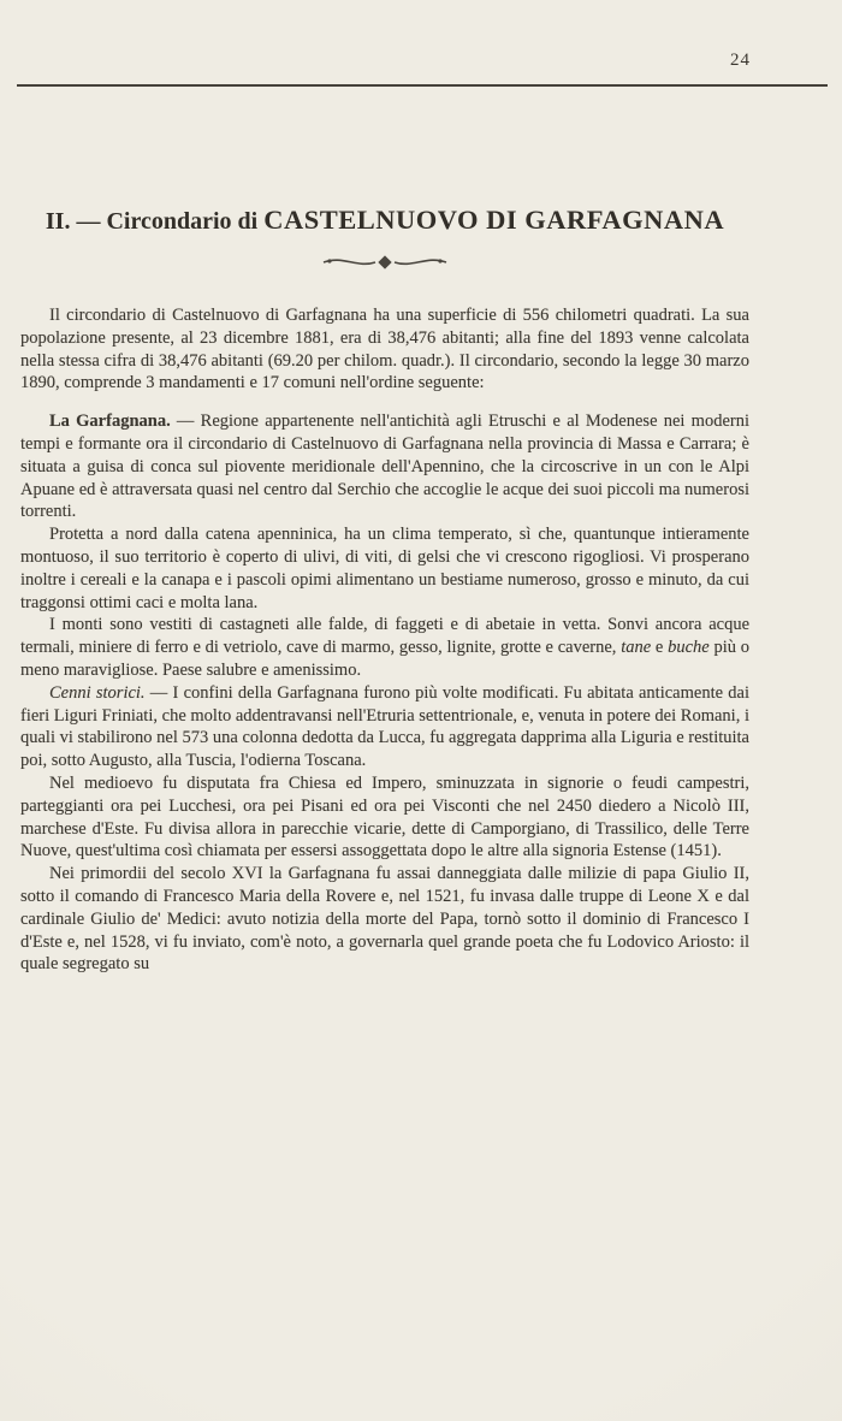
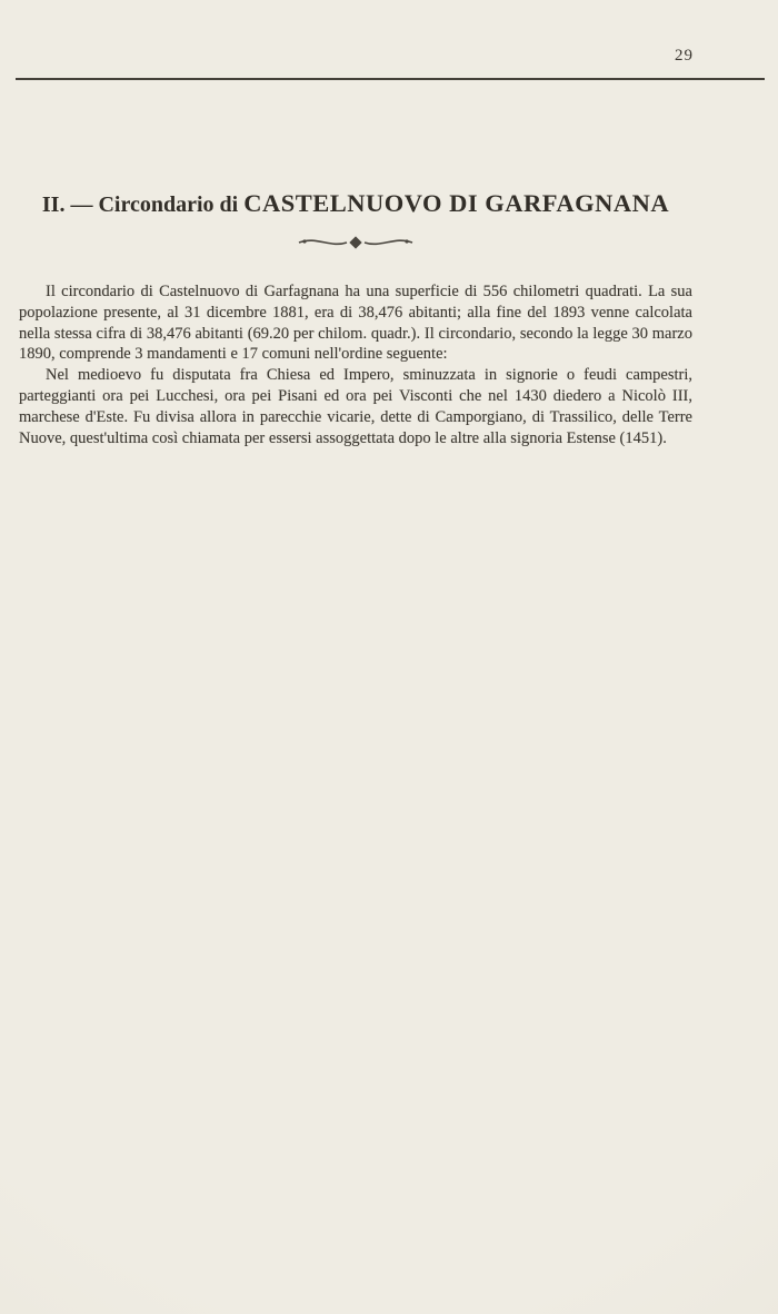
- 24
+ 29
  II. — Circondario di CASTELNUOVO DI GARFAGNANA
- Il circondario di Castelnuovo di Garfagnana ha una superficie di 556 chilometri quadrati. La sua popolazione presente, al 23 dicembre 1881, era di 38,476 abitanti; alla fine del 1893 venne calcolata nella stessa cifra di 38,476 abitanti (69.20 per chilom. quadr.). Il circondario, secondo la legge 30 marzo 1890, comprende 3 mandamenti e 17 comuni nell'ordine seguente:
+ Il circondario di Castelnuovo di Garfagnana ha una superficie di 556 chilometri quadrati. La sua popolazione presente, al 31 dicembre 1881, era di 38,476 abitanti; alla fine del 1893 venne calcolata nella stessa cifra di 38,476 abitanti (69.20 per chilom. quadr.). Il circondario, secondo la legge 30 marzo 1890, comprende 3 mandamenti e 17 comuni nell'ordine seguente:
- La Garfagnana. — Regione appartenente nell'antichità agli Etruschi e al Modenese nei moderni tempi e formante ora il circondario di Castelnuovo di Garfagnana nella provincia di Massa e Carrara; è situata a guisa di conca sul piovente meridionale dell'Apennino, che la circoscrive in un con le Alpi Apuane ed è attraversata quasi nel centro dal Serchio che accoglie le acque dei suoi piccoli ma numerosi torrenti.
- Protetta a nord dalla catena apenninica, ha un clima temperato, sì che, quantunque intieramente montuoso, il suo territorio è coperto di ulivi, di viti, di gelsi che vi crescono rigogliosi. Vi prosperano inoltre i cereali e la canapa e i pascoli opimi alimentano un bestiame numeroso, grosso e minuto, da cui traggonsi ottimi caci e molta lana.
- I monti sono vestiti di castagneti alle falde, di faggeti e di abetaie in vetta. Sonvi ancora acque termali, miniere di ferro e di vetriolo, cave di marmo, gesso, lignite, grotte e caverne, tane e buche più o meno maravigliose. Paese salubre e amenissimo.
- Cenni storici. — I confini della Garfagnana furono più volte modificati. Fu abitata anticamente dai fieri Liguri Friniati, che molto addentravansi nell'Etruria settentrionale, e, venuta in potere dei Romani, i quali vi stabilirono nel 573 una colonna dedotta da Lucca, fu aggregata dapprima alla Liguria e restituita poi, sotto Augusto, alla Tuscia, l'odierna Toscana.
- Nel medioevo fu disputata fra Chiesa ed Impero, sminuzzata in signorie o feudi campestri, parteggianti ora pei Lucchesi, ora pei Pisani ed ora pei Visconti che nel 2450 diedero a Nicolò III, marchese d'Este. Fu divisa allora in parecchie vicarie, dette di Camporgiano, di Trassilico, delle Terre Nuove, quest'ultima così chiamata per essersi assoggettata dopo le altre alla signoria Estense (1451).
+ Nel medioevo fu disputata fra Chiesa ed Impero, sminuzzata in signorie o feudi campestri, parteggianti ora pei Lucchesi, ora pei Pisani ed ora pei Visconti che nel 1430 diedero a Nicolò III, marchese d'Este. Fu divisa allora in parecchie vicarie, dette di Camporgiano, di Trassilico, delle Terre Nuove, quest'ultima così chiamata per essersi assoggettata dopo le altre alla signoria Estense (1451).
- Nei primordii del secolo XVI la Garfagnana fu assai danneggiata dalle milizie di papa Giulio II, sotto il comando di Francesco Maria della Rovere e, nel 1521, fu invasa dalle truppe di Leone X e dal cardinale Giulio de' Medici: avuto notizia della morte del Papa, tornò sotto il dominio di Francesco I d'Este e, nel 1528, vi fu inviato, com'è noto, a governarla quel grande poeta che fu Lodovico Ariosto: il quale segregato su
